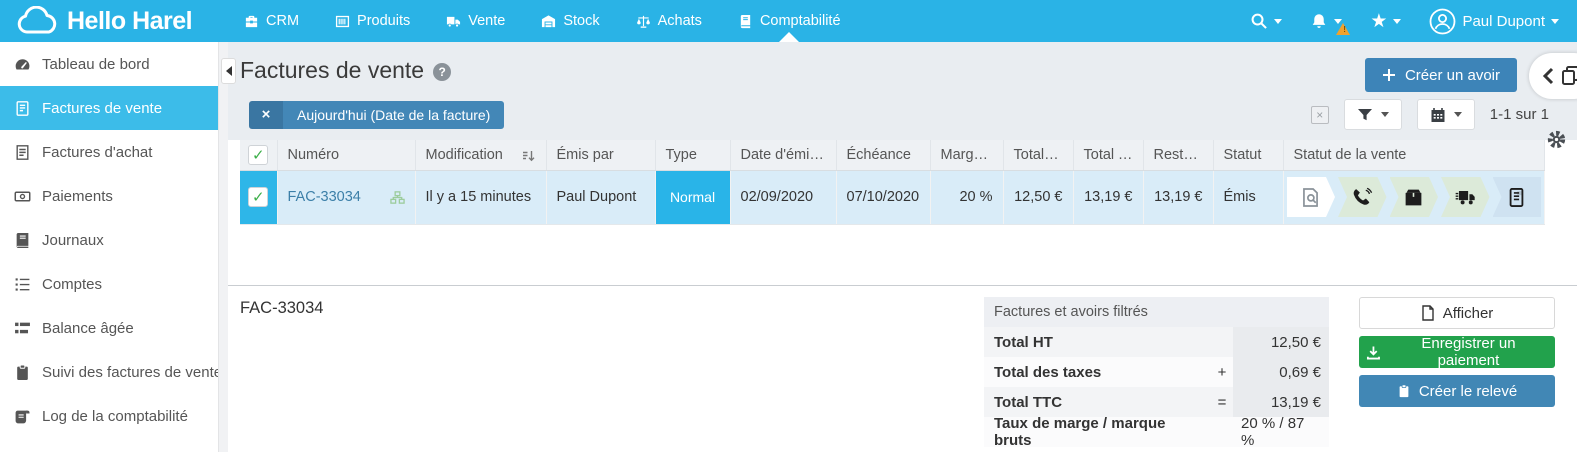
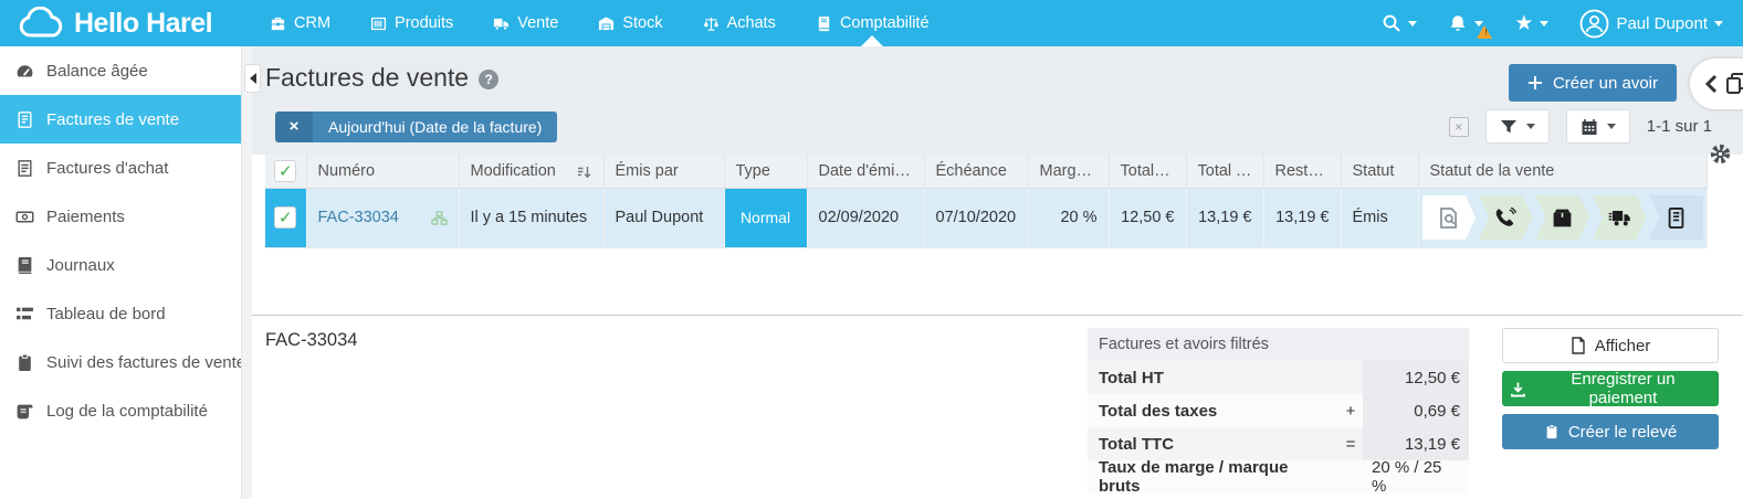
  Hello Harel
  CRM
  Produits
  Vente
  Stock
  Achats
  Comptabilité
  !
  ★
  Paul Dupont
- Tableau de bord
+ Balance âgée
  Factures de vente
  Factures d'achat
  Paiements
  Journaux
- Comptes
- Balance âgée
+ Tableau de bord
  Suivi des factures de vent
  Log de la comptabilité
  Factures de vente
  ?
  Créer un avoir
  ×
  Aujourd'hui (Date de la facture)
  ×
  1-1 sur 1
  ✓	Numéro	Modification	Émis par	Type	Date d'émis…	Échéance	Marge …	Total HT	Total TTC	Restant	Statut	Statut de la vente
  ✓	FAC-33034	Il y a 15 minutes	Paul Dupont	Normal	02/09/2020	07/10/2020	20 %	12,50 €	13,19 €	13,19 €	Émis
  FAC-33034
  Factures et avoirs filtrés
  Total HT
  12,50 €
  Total des taxes
  +
  0,69 €
  Total TTC
  =
  13,19 €
  Taux de marge / marque bruts
- 20 % / 87 %
+ 20 % / 25 %
  Afficher
  Enregistrer un paiement
  Créer le relevé
